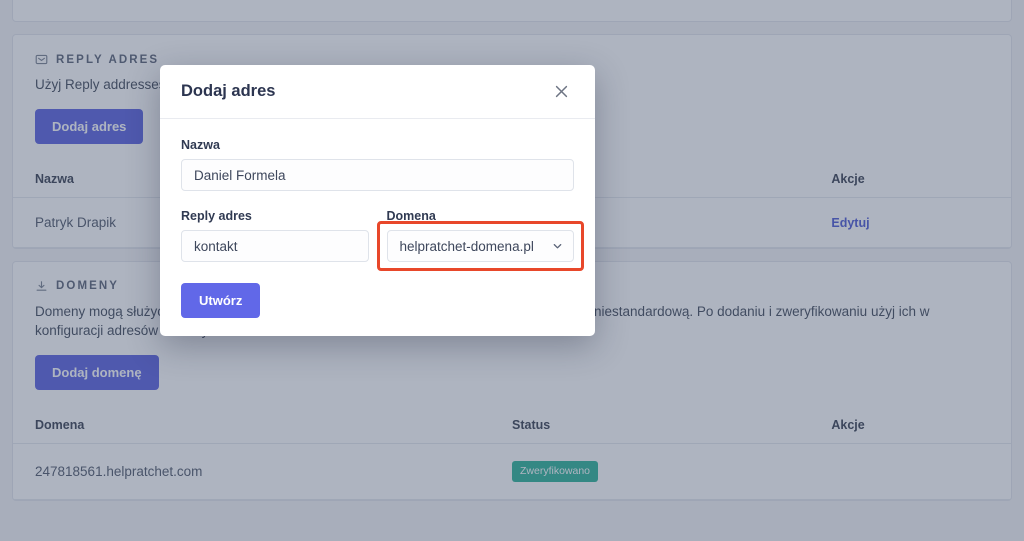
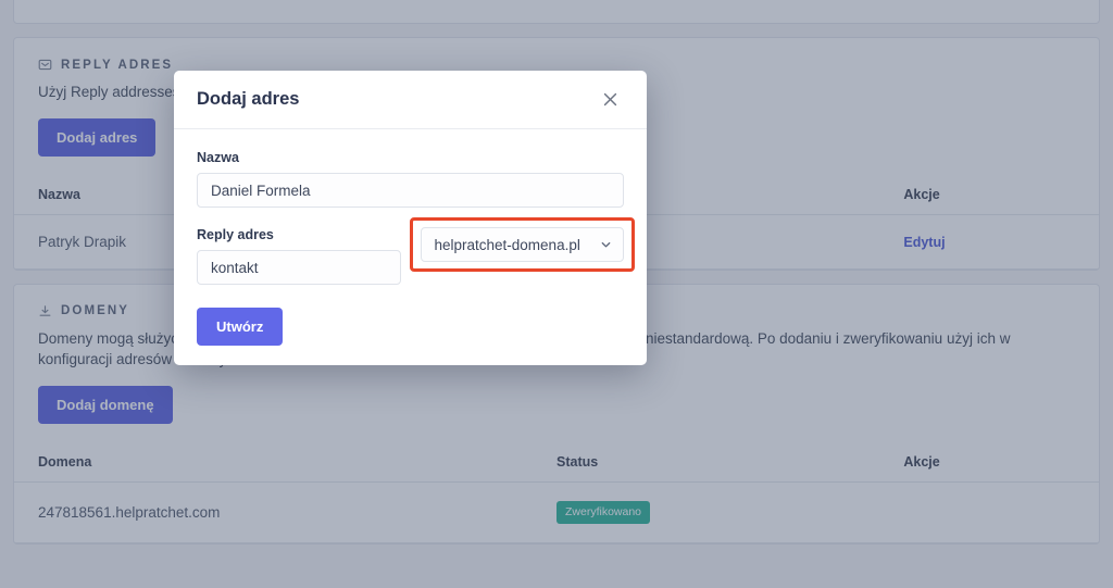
  REPLY ADRES
  Użyj Reply addresse
  Dodaj adres
  Nazwa		Akcje
  Patryk Drapik		Edytuj
  DOMENY
  Dodaj domenę
  Domena	Status	Akcje
  247818561.helpratchet.com	Zweryfikowano
  Dodaj adres
  Nazwa
  Daniel Formela
  Reply adres
  kontakt
- Domena
  helpratchet-domena.pl
  Utwórz
